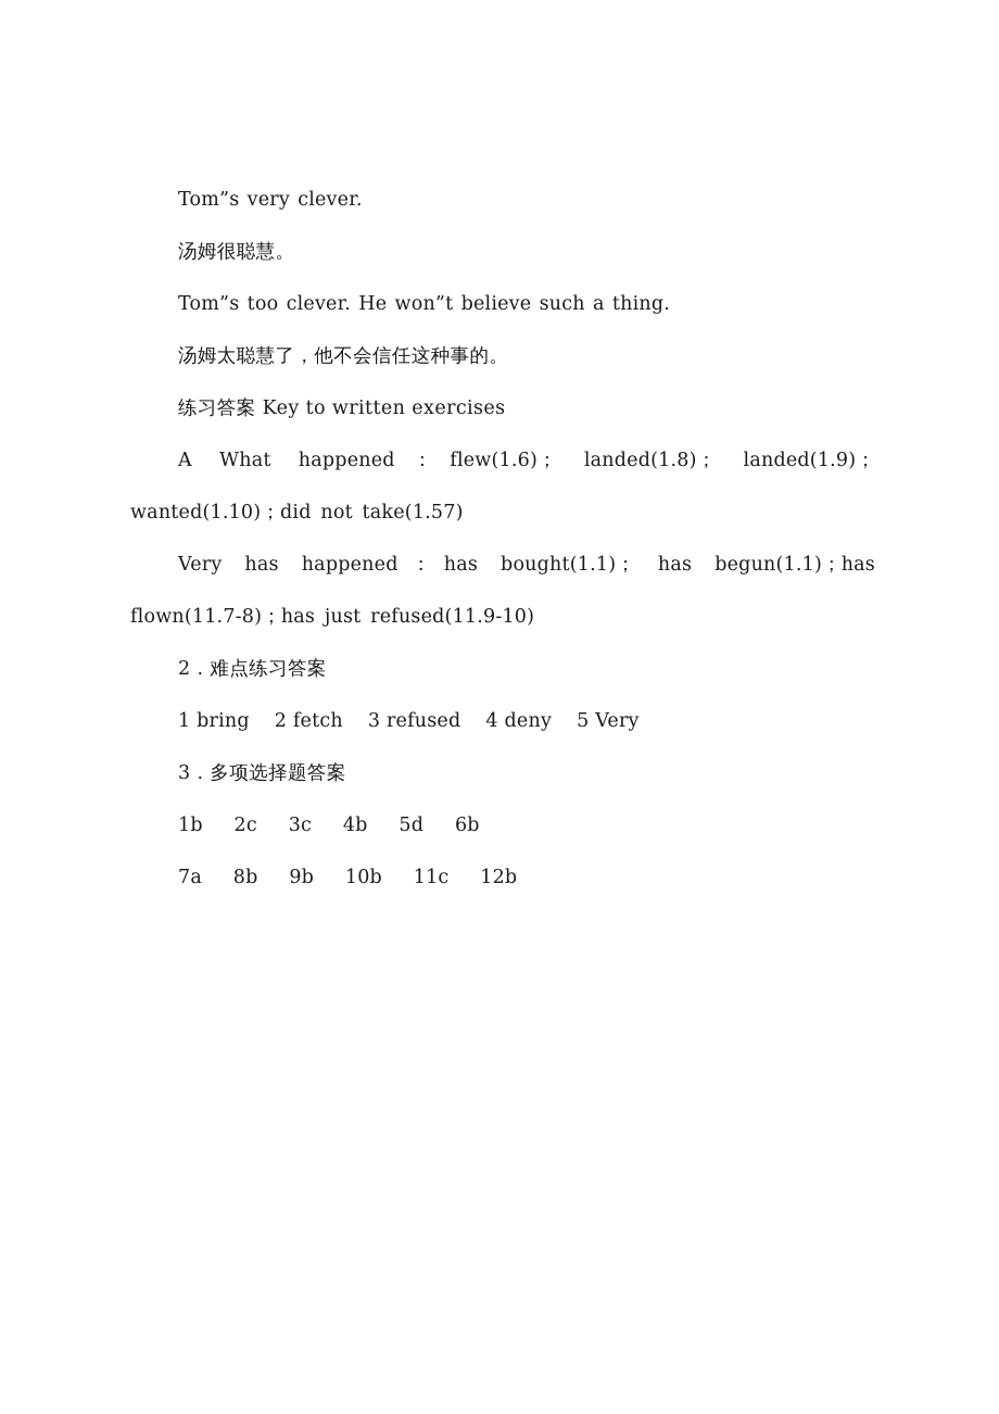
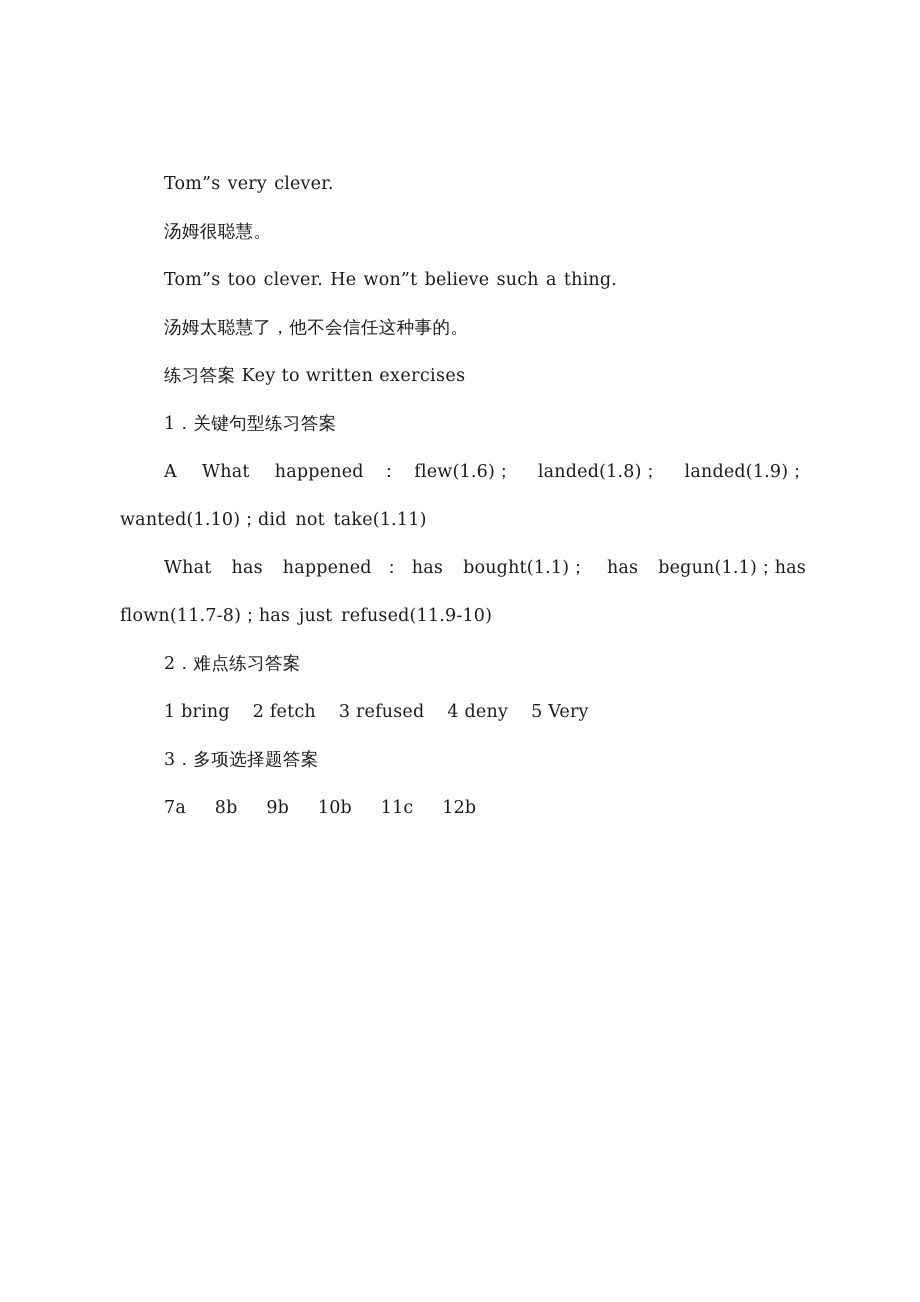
  Tom”s very clever.
  汤姆很聪慧。
  Tom”s too clever. He won”t believe such a thing.
  汤姆太聪慧了，他不会信任这种事的。
  练习答案 Key to written exercises
+ 1．关键句型练习答案
- A What happened：flew(1.6)； landed(1.8)； landed(1.9)；wanted(1.10)；did not take(1.57)
+ A What happened：flew(1.6)； landed(1.8)； landed(1.9)；wanted(1.10)；did not take(1.11)
- Very has happened：has bought(1.1)； has begun(1.1)；has flown(11.7-8)；has just refused(11.9-10)
+ What has happened：has bought(1.1)； has begun(1.1)；has flown(11.7-8)；has just refused(11.9-10)
  2．难点练习答案
  1 bring 2 fetch 3 refused 4 deny 5 Very
  3．多项选择题答案
- 1b 2c 3c 4b 5d 6b
  7a 8b 9b 10b 11c 12b
